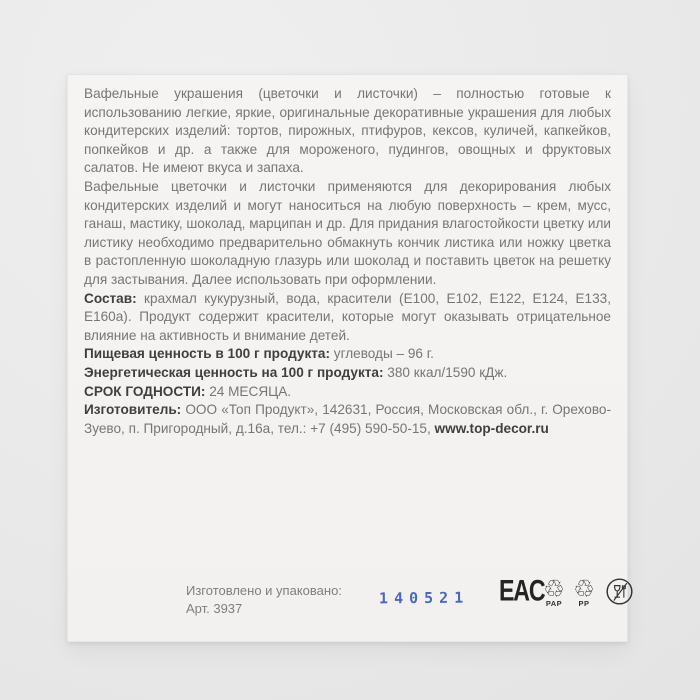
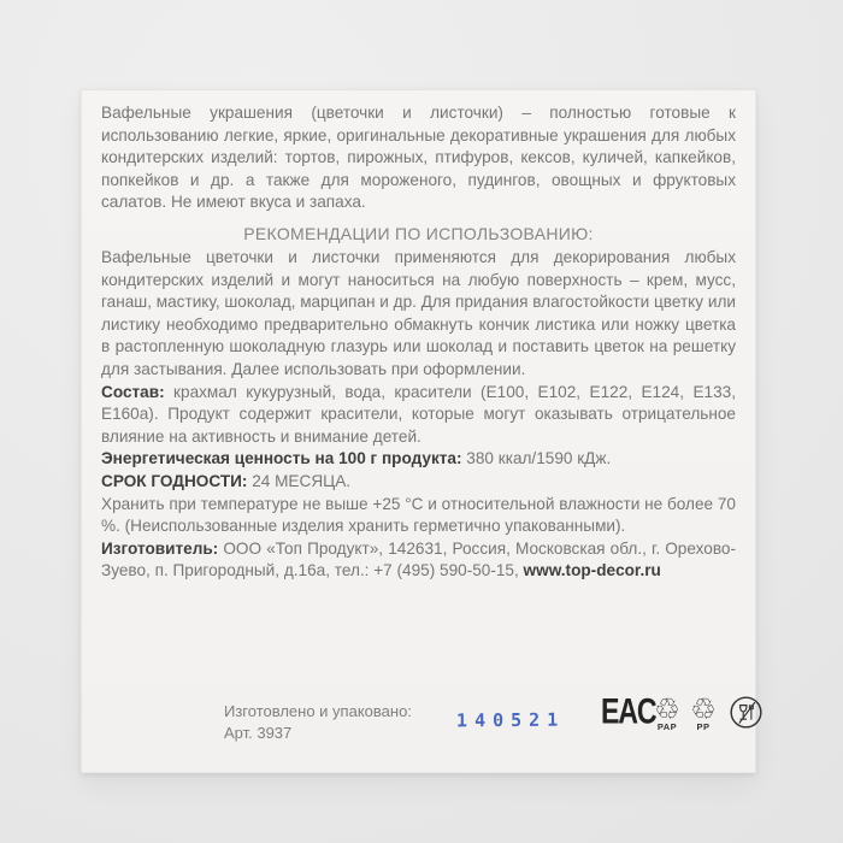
  Вафельные украшения (цветочки и листочки) – полностью готовые к использованию легкие, яркие, оригинальные декоративные украшения для любых кондитерских изделий: тортов, пирожных, птифуров, кексов, куличей, капкейков, попкейков и др. а также для мороженого, пудингов, овощных и фруктовых салатов. Не имеют вкуса и запаха.
+ РЕКОМЕНДАЦИИ ПО ИСПОЛЬЗОВАНИЮ:
  Вафельные цветочки и листочки применяются для декорирования любых кондитерских изделий и могут наноситься на любую поверхность – крем, мусс, ганаш, мастику, шоколад, марципан и др. Для придания влагостойкости цветку или листику необходимо предварительно обмакнуть кончик листика или ножку цветка в растопленную шоколадную глазурь или шоколад и поставить цветок на решетку для застывания. Далее использовать при оформлении.
  Состав: крахмал кукурузный, вода, красители (Е100, Е102, Е122, Е124, Е133, Е160а). Продукт содержит красители, которые могут оказывать отрицательное влияние на активность и внимание детей.
- Пищевая ценность в 100 г продукта: углеводы – 96 г.
  Энергетическая ценность на 100 г продукта: 380 ккал/1590 кДж.
  СРОК ГОДНОСТИ: 24 МЕСЯЦА.
+ Хранить при температуре не выше +25 °С и относительной влажности не более 70 %. (Неиспользованные изделия хранить герметично упакованными).
  Изготовитель: ООО «Топ Продукт», 142631, Россия, Московская обл., г. Орехово-Зуево, п. Пригородный, д.16а, тел.: +7 (495) 590-50-15, www.top-decor.ru
  Изготовлено и упаковано:
  Арт. 3937
  140521
  EAC
  ♲
  PAP
  ♲
  PP
